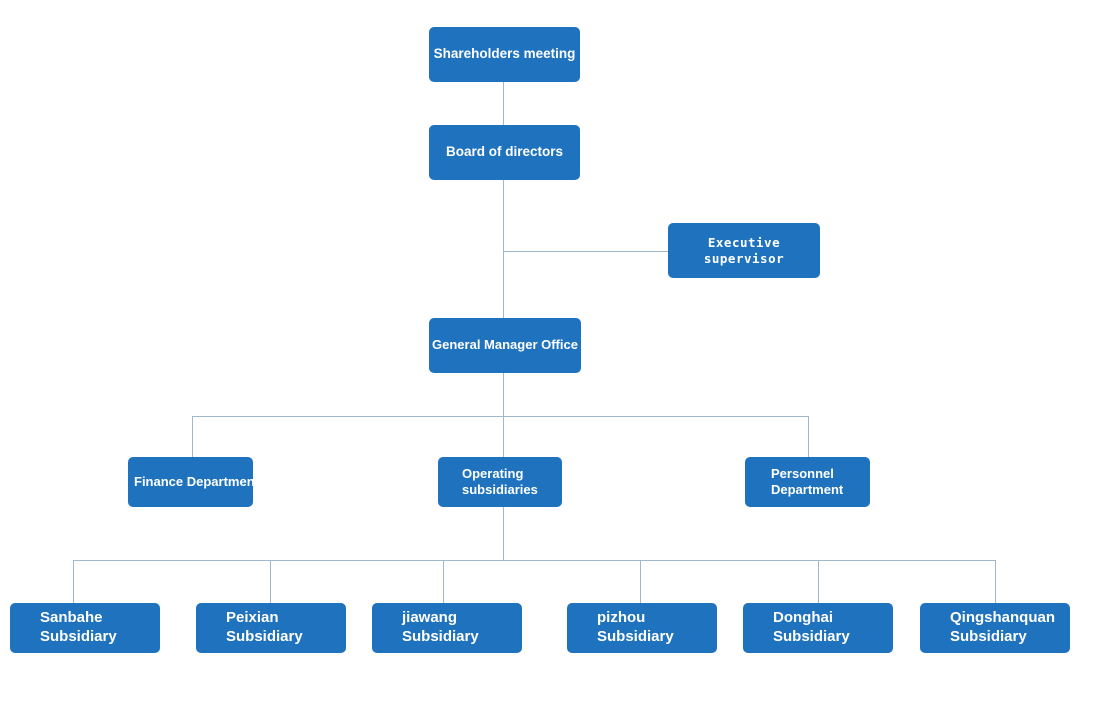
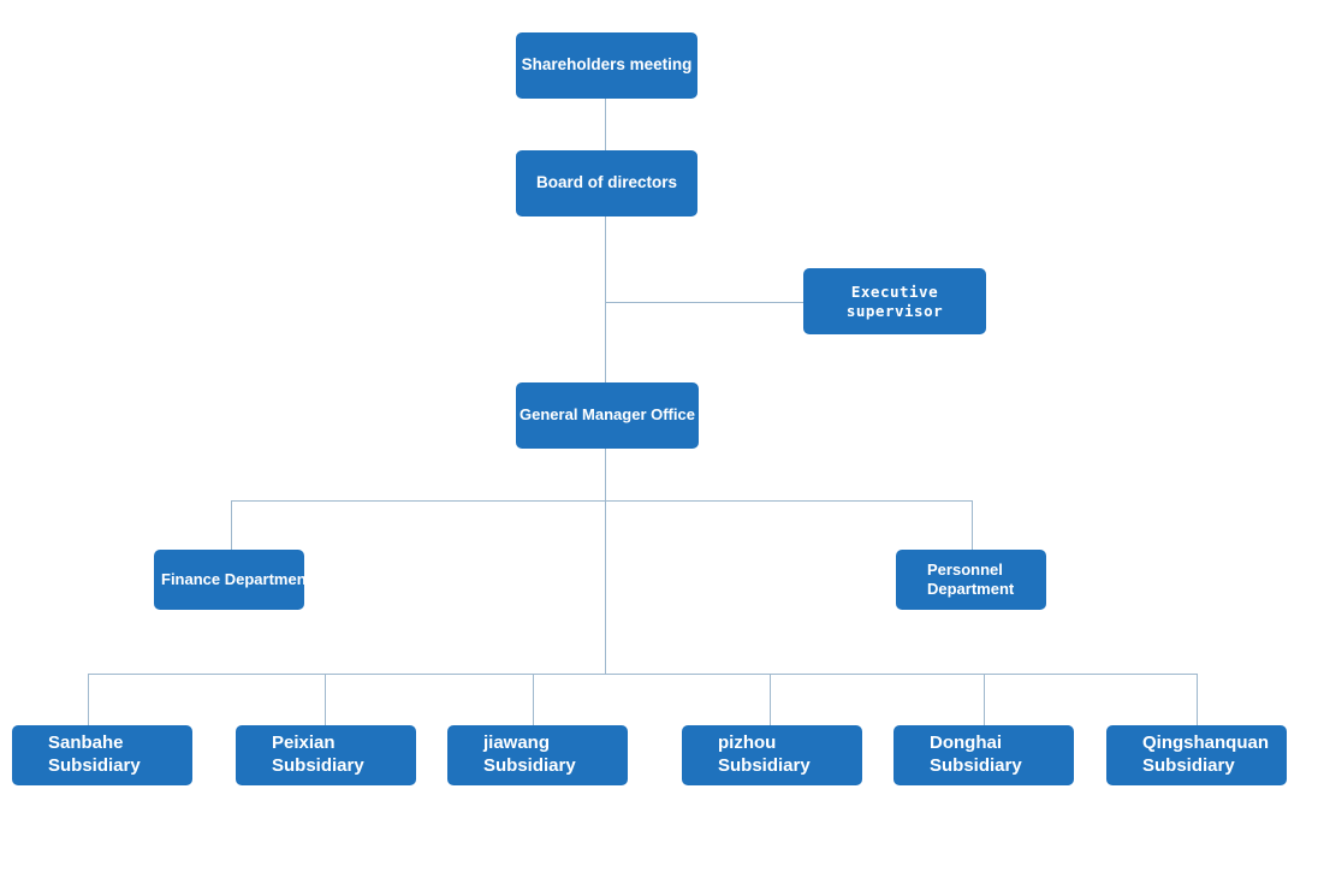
  Shareholders meeting
  Board of directors
  Executive
  supervisor
  General Manager Office
  Finance Department
- Operating
- subsidiaries
  Personnel
  Department
  Sanbahe
  Subsidiary
  Peixian
  Subsidiary
  jiawang
  Subsidiary
  pizhou
  Subsidiary
  Donghai
  Subsidiary
  Qingshanquan
  Subsidiary
